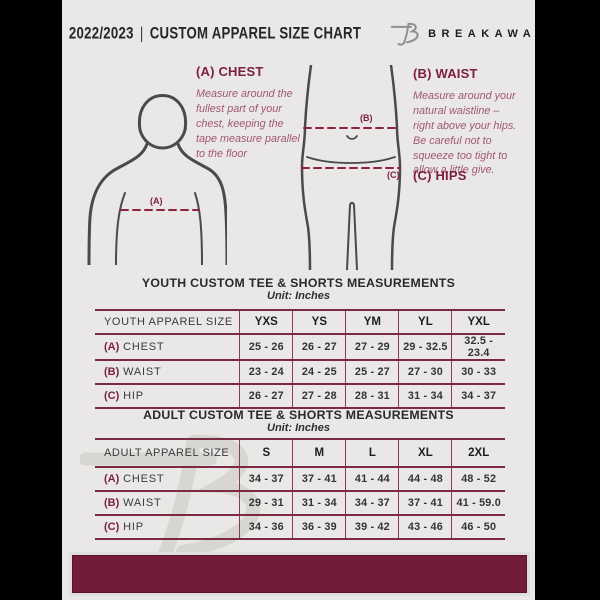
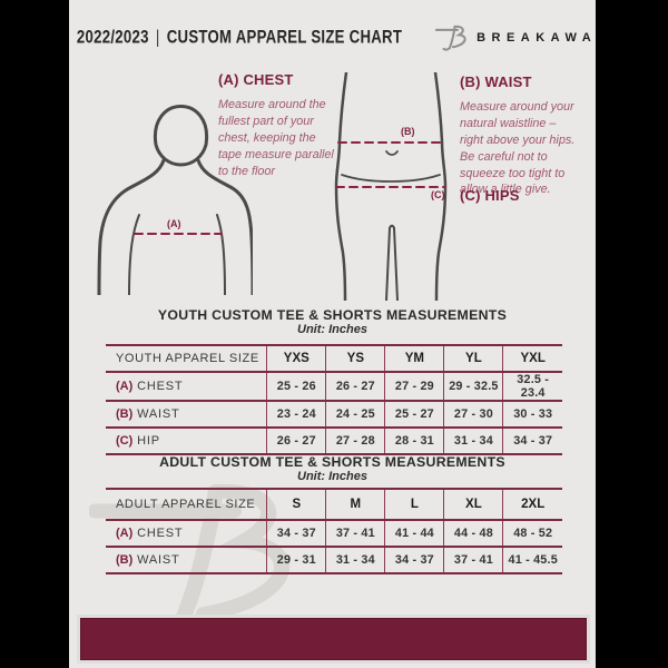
  2022/2023 | CUSTOM APPAREL SIZE CHART
  BREAKAWA
  (A)
  (B)
  (C)
  (A) CHEST
  Measure around the fullest part of your chest, keeping the tape measure parallel to the floor
  (B) WAIST
  Measure around your natural waistline – right above your hips. Be careful not to squeeze too tight to allow a little give.
  (C) HIPS
  YOUTH CUSTOM TEE & SHORTS MEASUREMENTS
  Unit: Inches
  YOUTH APPAREL SIZE	YXS	YS	YM	YL	YXL
  (A) CHEST	25 - 26	26 - 27	27 - 29	29 - 32.5	32.5 - 23.4
  (B) WAIST	23 - 24	24 - 25	25 - 27	27 - 30	30 - 33
  (C) HIP	26 - 27	27 - 28	28 - 31	31 - 34	34 - 37
  ADULT CUSTOM TEE & SHORTS MEASUREMENTS
  Unit: Inches
  ADULT APPAREL SIZE	S	M	L	XL	2XL
  (A) CHEST	34 - 37	37 - 41	41 - 44	44 - 48	48 - 52
- (B) WAIST	29 - 31	31 - 34	34 - 37	37 - 41	41 - 59.0
+ (B) WAIST	29 - 31	31 - 34	34 - 37	37 - 41	41 - 45.5
- (C) HIP	34 - 36	36 - 39	39 - 42	43 - 46	46 - 50
